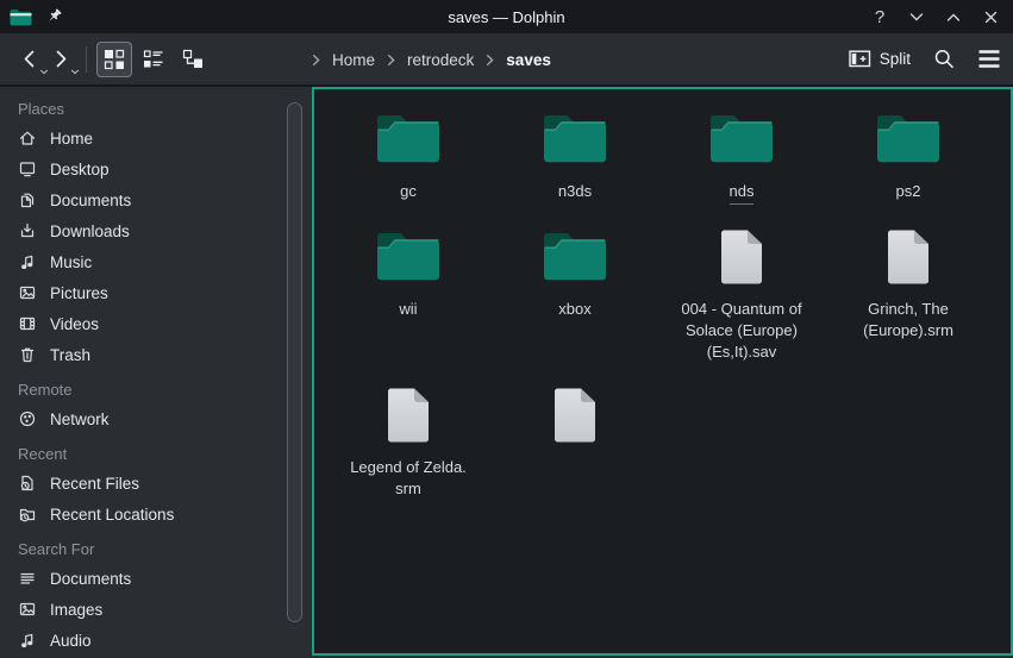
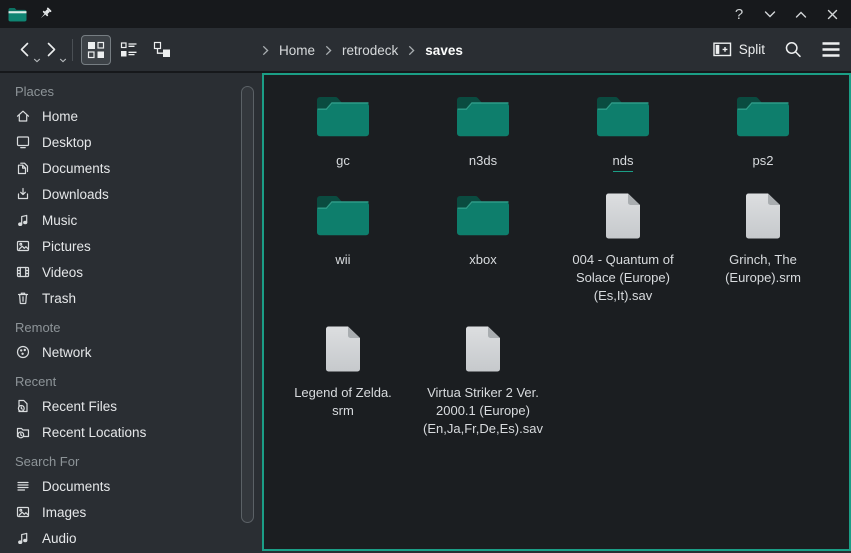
- saves — Dolphin
  ?
  Home
  retrodeck
  saves
  Split
  Places
  Home
  Desktop
  Documents
  Downloads
  Music
  Pictures
  Videos
  Trash
  Remote
  Network
  Recent
  Recent Files
  Recent Locations
  Search For
  Documents
  Images
  Audio
  gc
  n3ds
  nds
  ps2
  wii
  xbox
  004 - Quantum of
  Solace (Europe)
  (Es,It).sav
  Grinch, The
  (Europe).srm
  Legend of Zelda.
  srm
+ Virtua Striker 2 Ver.
+ 2000.1 (Europe)
+ (En,Ja,Fr,De,Es).sav
